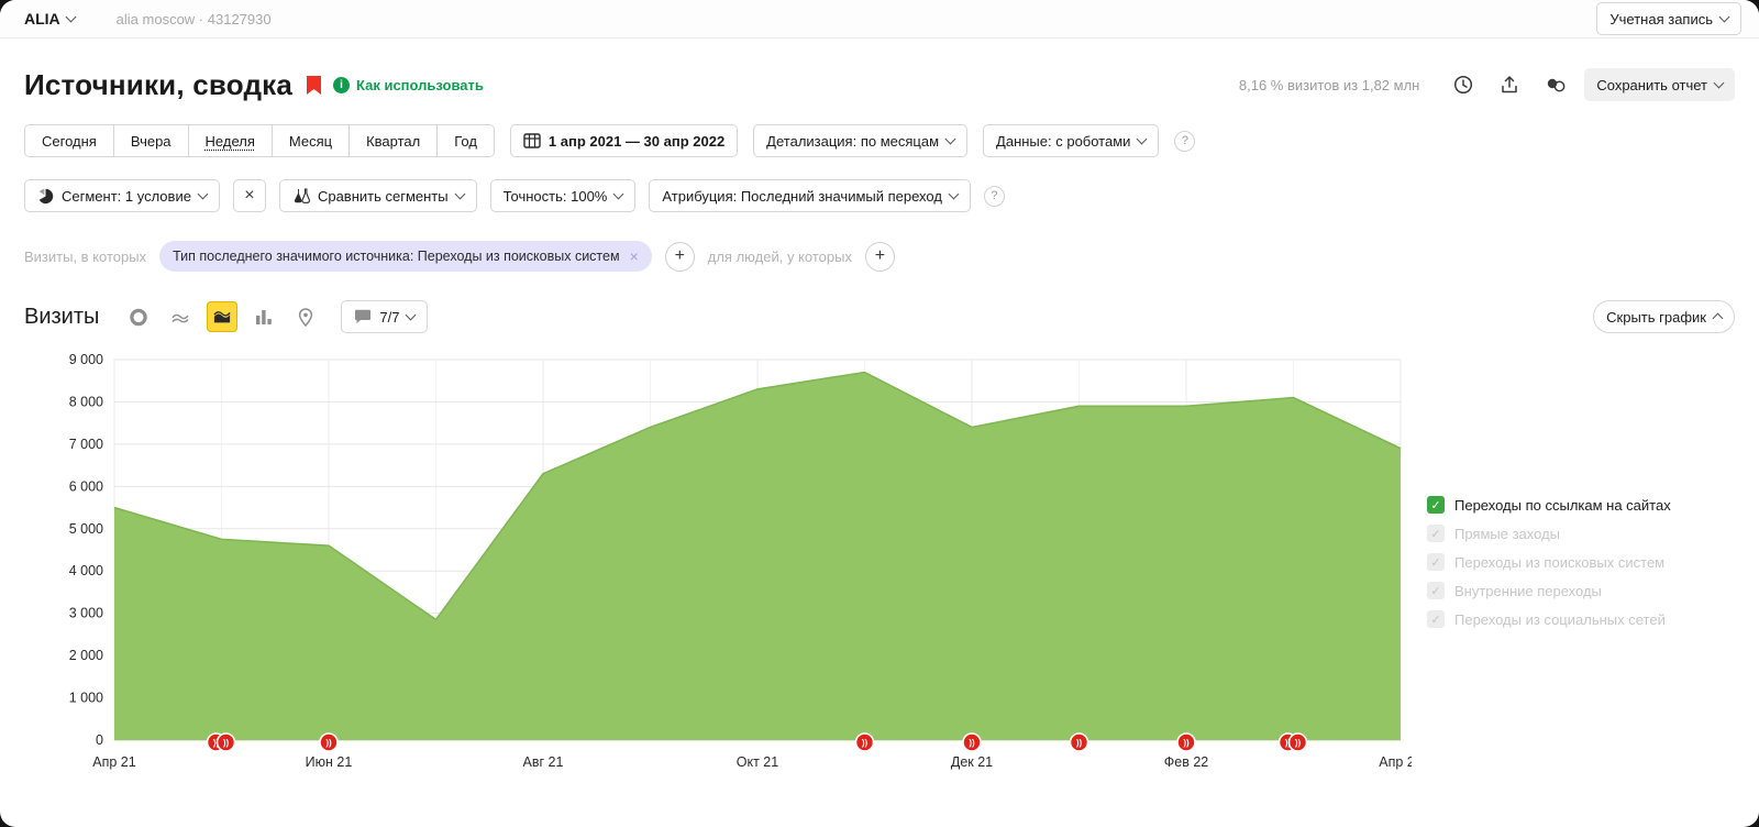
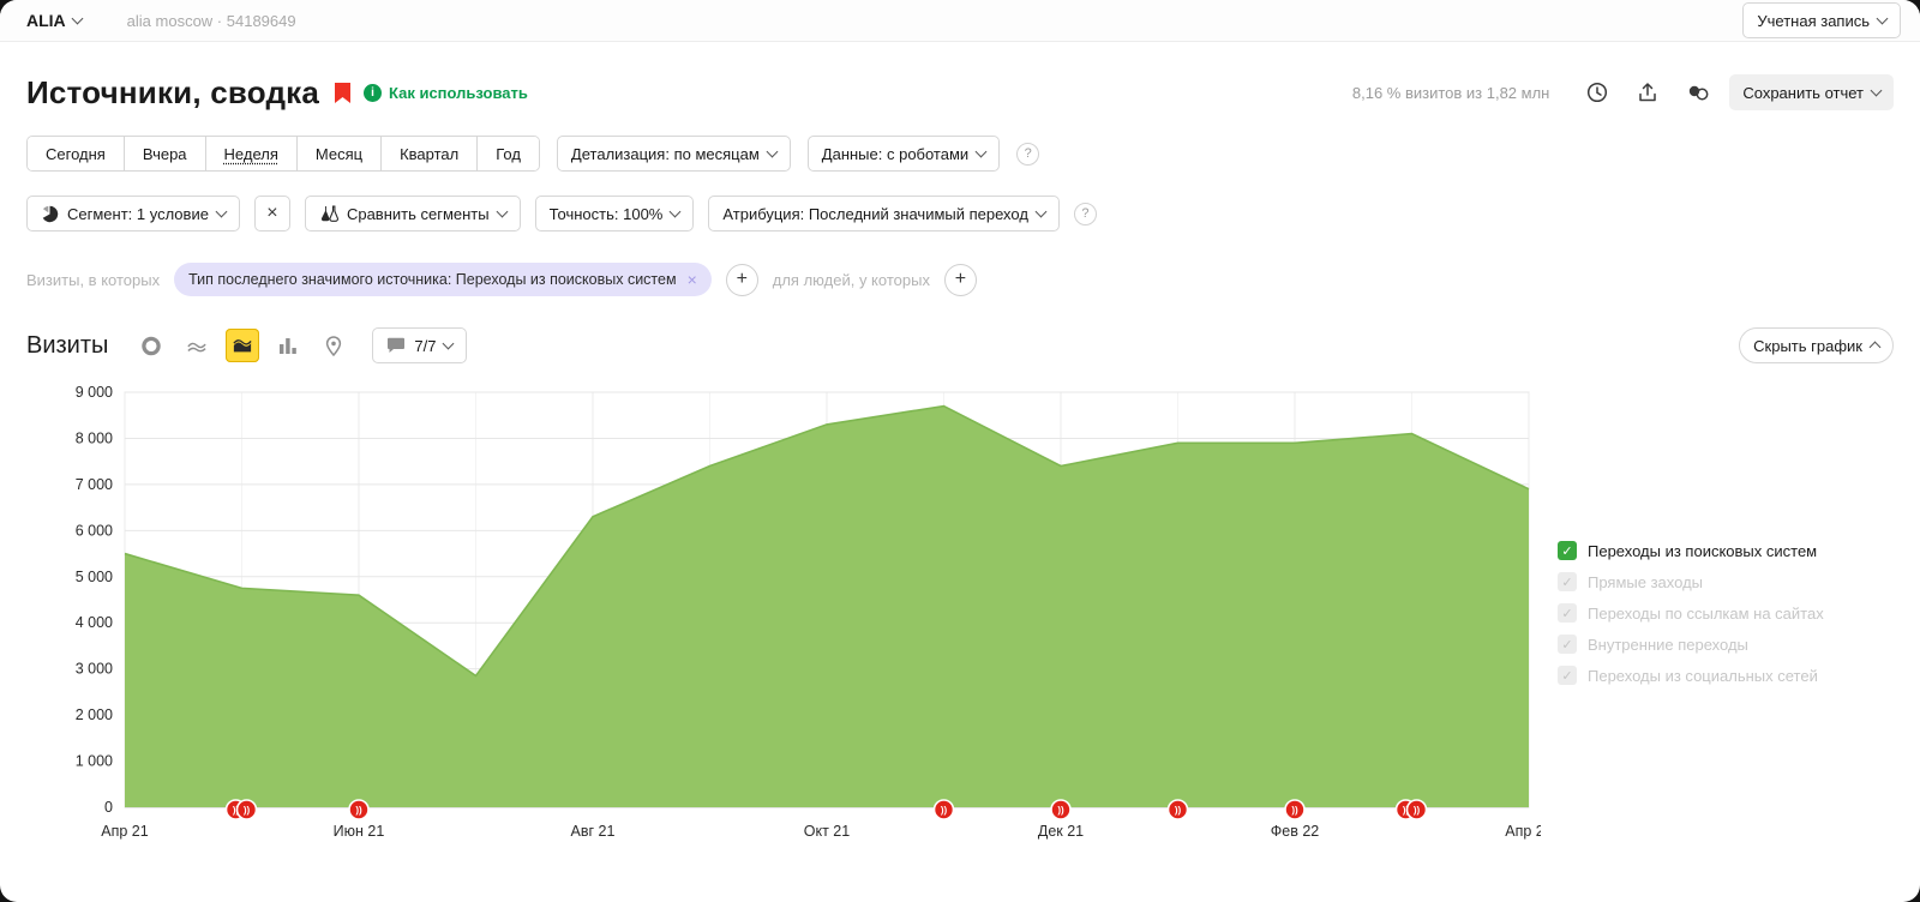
  ALIA
- alia moscow · 43127930
+ alia moscow · 54189649
  Учетная запись
  Источники, сводка
  i
  Как использовать
  8,16 % визитов из 1,82 млн
  Сохранить отчет
  Сегодня
  Вчера
  Неделя
  Месяц
  Квартал
  Год
- 1 апр 2021 — 30 апр 2022
  Детализация: по месяцам
  Данные: с роботами
  ?
  Сегмент: 1 условие
  ×
  Сравнить сегменты
  Точность: 100%
  Атрибуция: Последний значимый переход
  ?
  Визиты, в которых
  Тип последнего значимого источника: Переходы из поисковых систем
  ×
  +
  для людей, у которых
  +
  Визиты
  7/7
  Скрыть график
  0
  1 000
  2 000
  3 000
  4 000
  5 000
  6 000
  7 000
  8 000
  9 000
  Апр 21
  Июн 21
  Авг 21
  Окт 21
  Дек 21
  Фев 22
  Апр 2
  ))
  ))
  ))
  ))
  ))
  ))
  ))
  ✓
- Переходы по ссылкам на сайтах
+ Переходы из поисковых систем
  ✓
  Прямые заходы
  ✓
- Переходы из поисковых систем
+ Переходы по ссылкам на сайтах
  ✓
  Внутренние переходы
  ✓
  Переходы из социальных сетей
